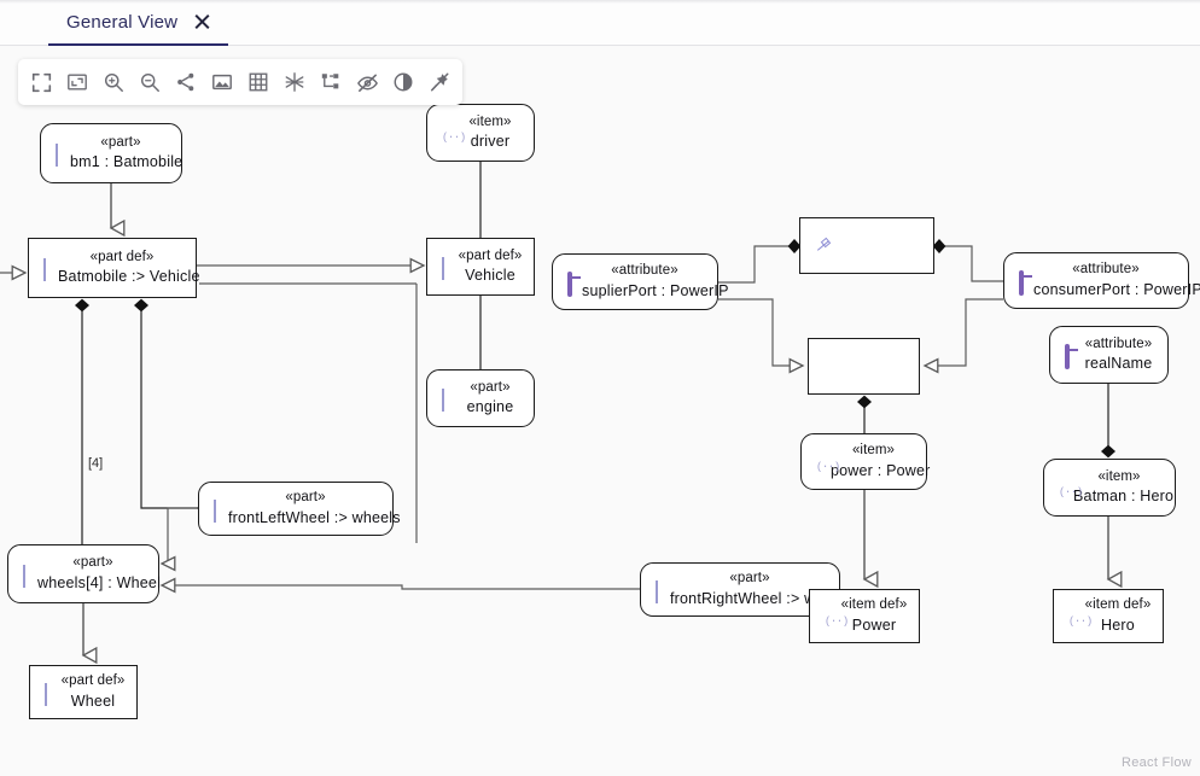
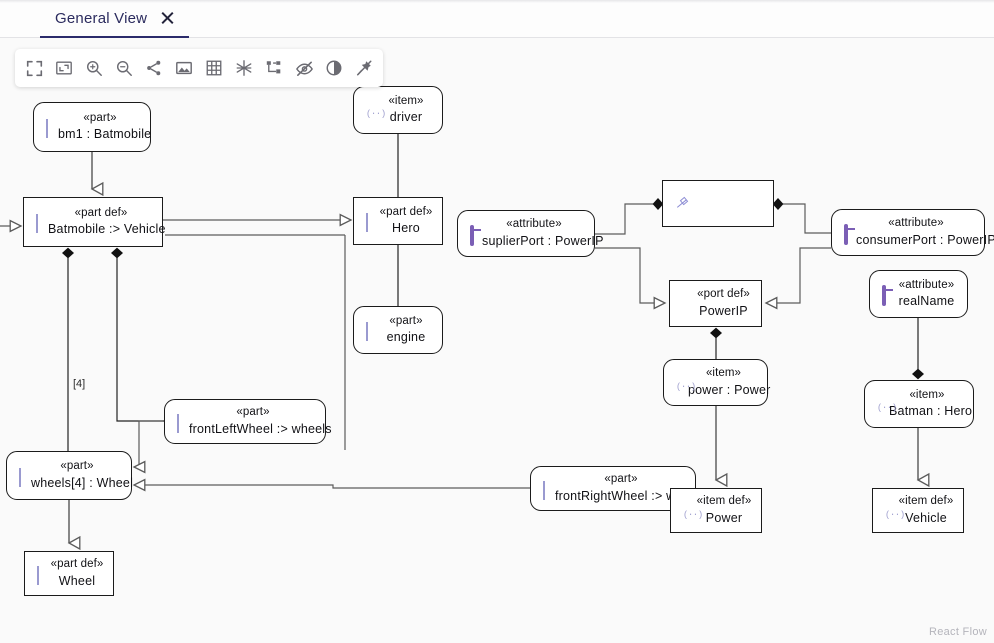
  General View
  «part»
  bm1 : Batmobile
  «part def»
  Batmobile :> Vehicle
  (··)
  «item»
  driver
  «part def»
- Vehicle
+ Hero
  «part»
  engine
  «attribute»
  suplierPort : PowerIP
  «attribute»
  consumerPort : PowerIP
+ «port def»
+ PowerIP
  «attribute»
  realName
  (··)
  «item»
  power : Power
  (··)
  «item»
  Batman : Hero
  «part»
  frontLeftWheel :> wheels
  «part»
  wheels[4] : Wheel
  «part»
  frontRightWheel :>
  «part def»
  Wheel
  (··)
  «item def»
  Power
  (··)
  «item def»
- Hero
+ Vehicle
  [4]
  React Flow
